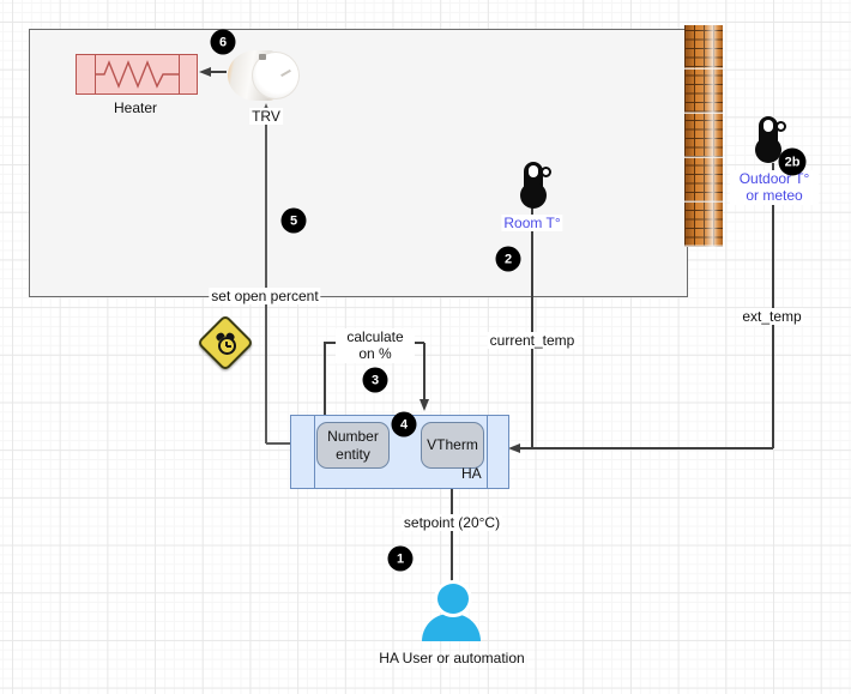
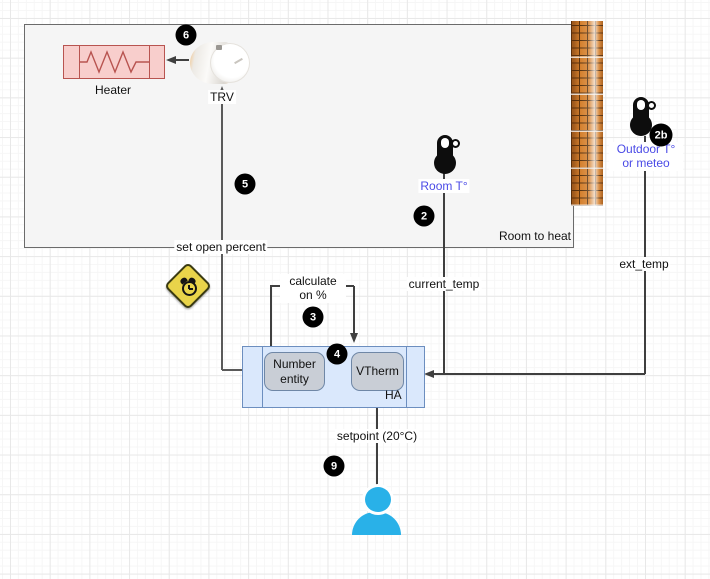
  Heater
  TRV
  Room T°
  Outdoor T° or meteo
  Number entity
  VTherm
  HA
- HA User or automation
  set open percent
  calculate on %
  current_temp
  ext_temp
  setpoint (20°C)
+ Room to heat
- 1
+ 9
  2
  2b
  3
  4
  5
  6
